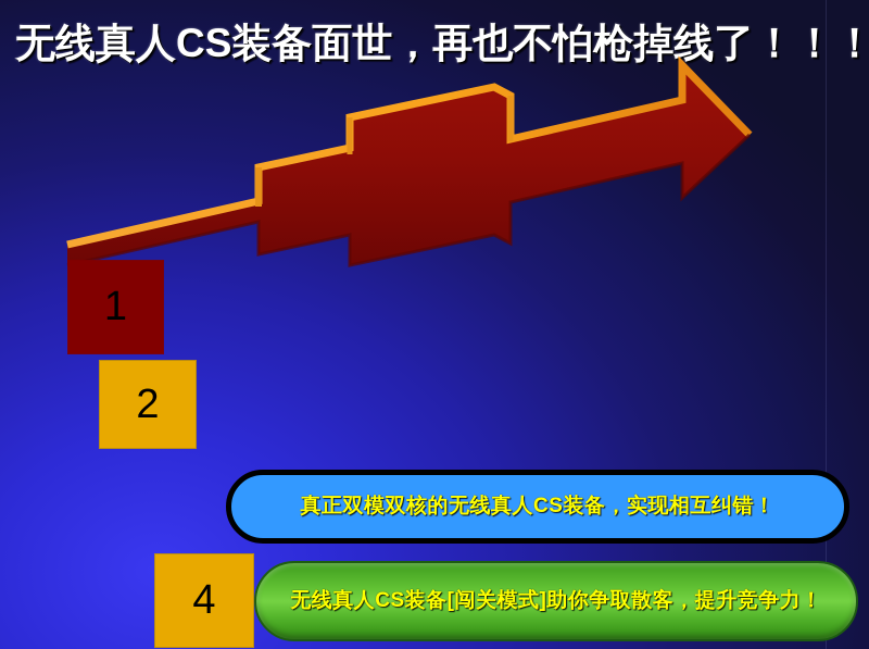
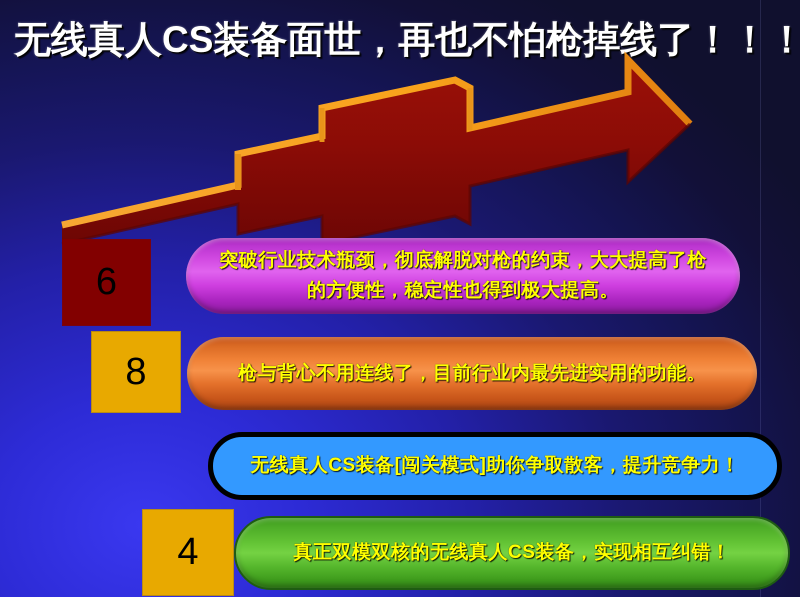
  无线真人CS装备面世，再也不怕枪掉线了！！！
- 1
+ 6
+ 突破行业技术瓶颈，彻底解脱对枪的约束，大大提高了枪的方便性，稳定性也得到极大提高。
- 2
+ 8
+ 枪与背心不用连线了，目前行业内最先进实用的功能。
- 真正双模双核的无线真人CS装备，实现相互纠错！
+ 无线真人CS装备[闯关模式]助你争取散客，提升竞争力！
  4
- 无线真人CS装备[闯关模式]助你争取散客，提升竞争力！
+ 真正双模双核的无线真人CS装备，实现相互纠错！
